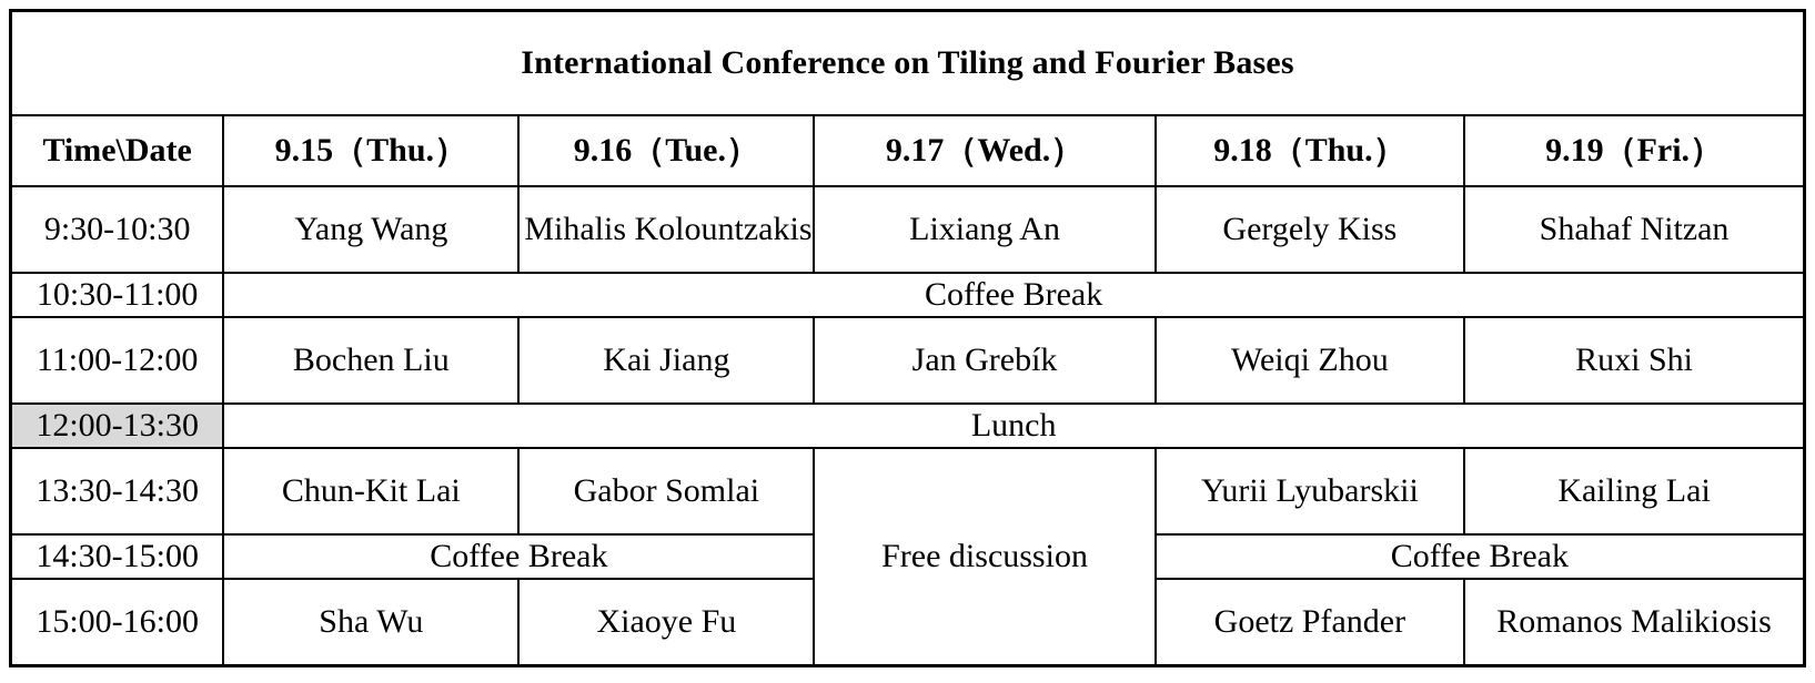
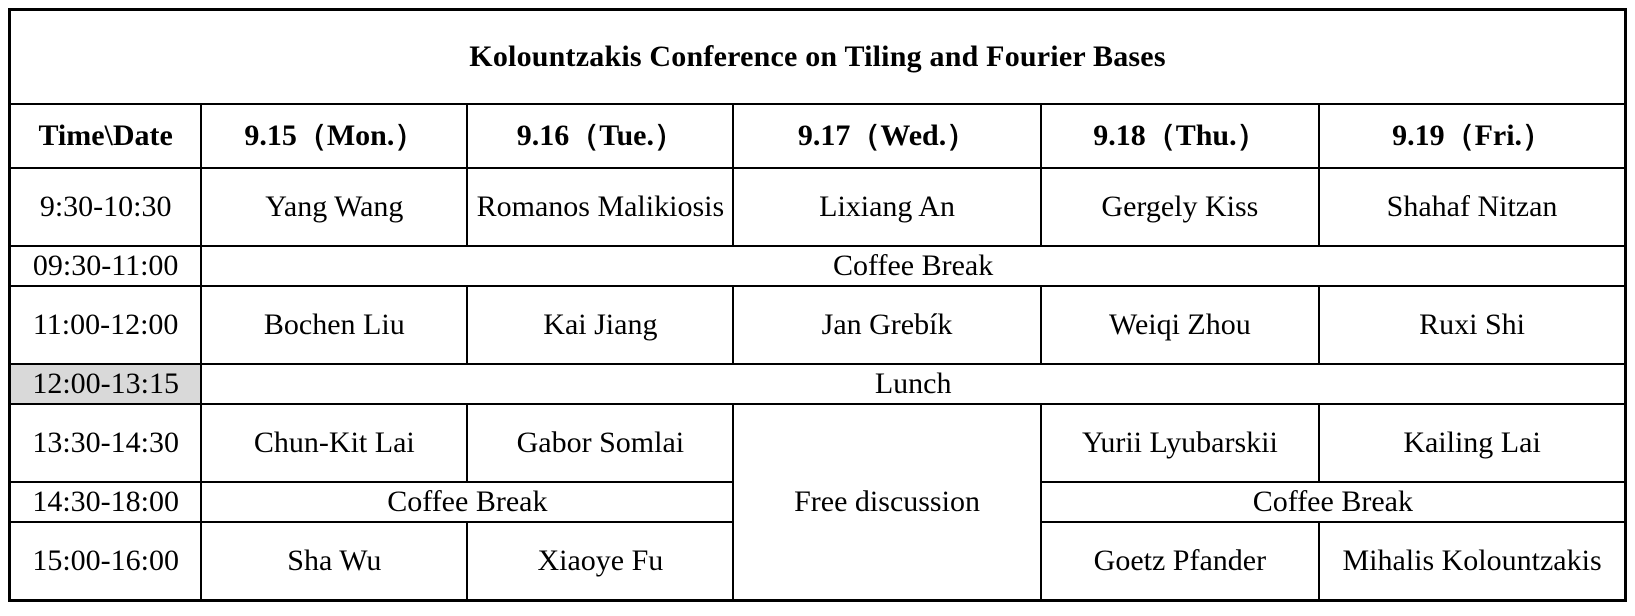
- International Conference on Tiling and Fourier Bases
+ Kolountzakis Conference on Tiling and Fourier Bases
- Time\Date	9.15（Thu.）	9.16（Tue.）	9.17（Wed.）	9.18（Thu.）	9.19（Fri.）
+ Time\Date	9.15（Mon.）	9.16（Tue.）	9.17（Wed.）	9.18（Thu.）	9.19（Fri.）
- 9:30-10:30	Yang Wang	Mihalis Kolountzakis	Lixiang An	Gergely Kiss	Shahaf Nitzan
+ 9:30-10:30	Yang Wang	Romanos Malikiosis	Lixiang An	Gergely Kiss	Shahaf Nitzan
- 10:30-11:00	Coffee Break
+ 09:30-11:00	Coffee Break
  11:00-12:00	Bochen Liu	Kai Jiang	Jan Grebík	Weiqi Zhou	Ruxi Shi
- 12:00-13:30	Lunch
+ 12:00-13:15	Lunch
  13:30-14:30	Chun-Kit Lai	Gabor Somlai	Free discussion	Yurii Lyubarskii	Kailing Lai
- 14:30-15:00	Coffee Break	Coffee Break
+ 14:30-18:00	Coffee Break	Coffee Break
- 15:00-16:00	Sha Wu	Xiaoye Fu	Goetz Pfander	Romanos Malikiosis
+ 15:00-16:00	Sha Wu	Xiaoye Fu	Goetz Pfander	Mihalis Kolountzakis
